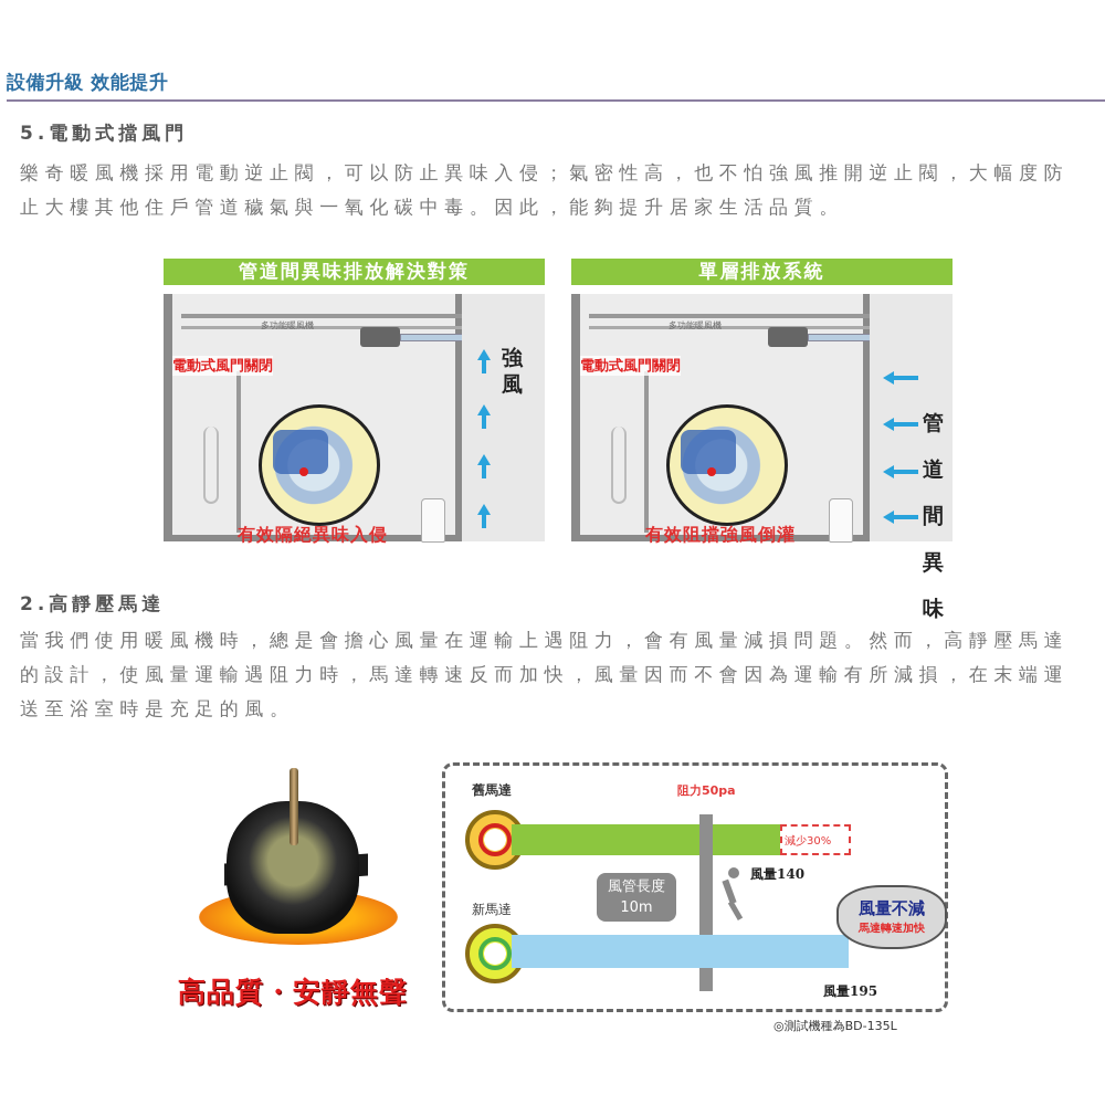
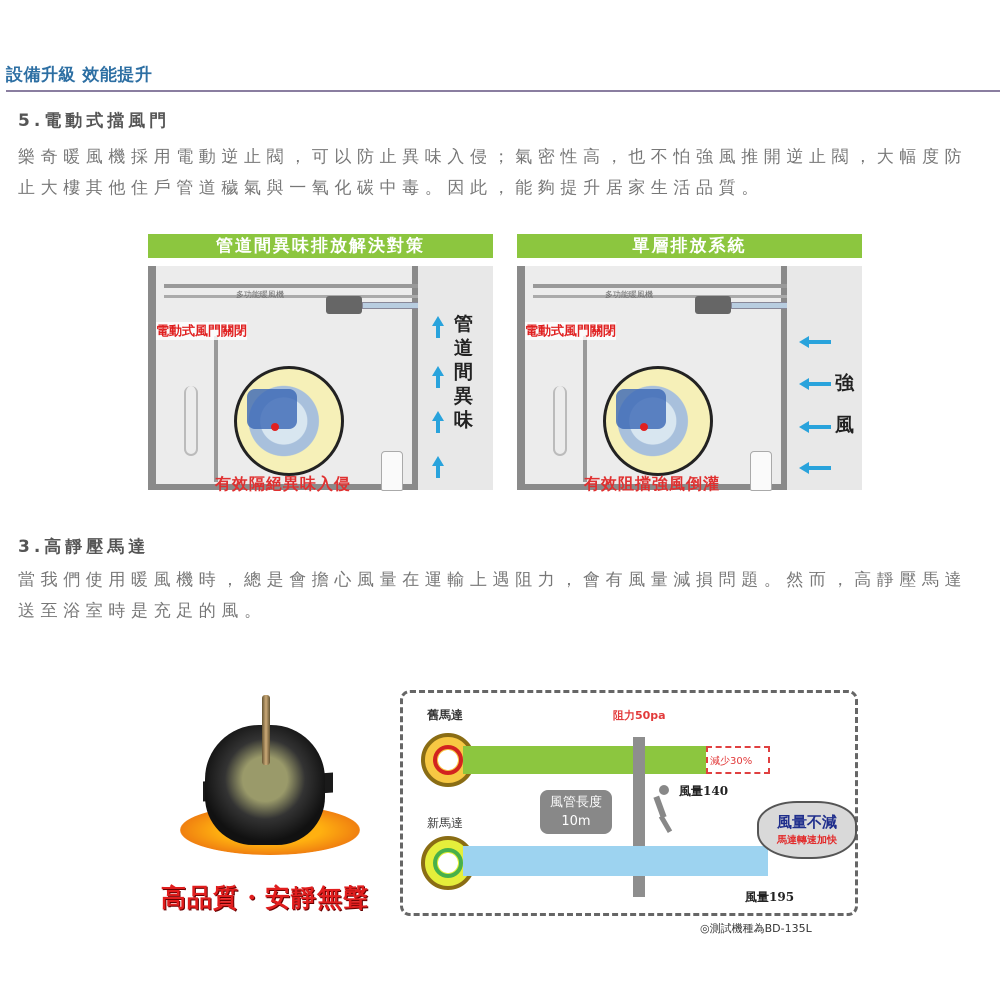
  設備升級 效能提升
  5.電動式擋風門
  樂奇暖風機採用電動逆止閥，可以防止異味入侵；氣密性高，也不怕強風推開逆止閥，大幅度防
  止大樓其他住戶管道穢氣與一氧化碳中毒。因此，能夠提升居家生活品質。
  管道間異味排放解決對策
  多功能暖風機
  電動式風門關閉
- 強風
+ 管道間異味
  有效隔絕異味入侵
  單層排放系統
  多功能暖風機
  電動式風門關閉
- 管道間異味
+ 強風
  有效阻擋強風倒灌
- 2.高靜壓馬達
+ 3.高靜壓馬達
  當我們使用暖風機時，總是會擔心風量在運輸上遇阻力，會有風量減損問題。然而，高靜壓馬達
- 的設計，使風量運輸遇阻力時，馬達轉速反而加快，風量因而不會因為運輸有所減損，在末端運
  送至浴室時是充足的風。
  高品質・安靜無聲
  舊馬達
  阻力50pa
  減少30%
  風量140
  風管長度
  10m
  新馬達
  風量不減
  馬達轉速加快
  風量195
  ◎測試機種為BD-135L
